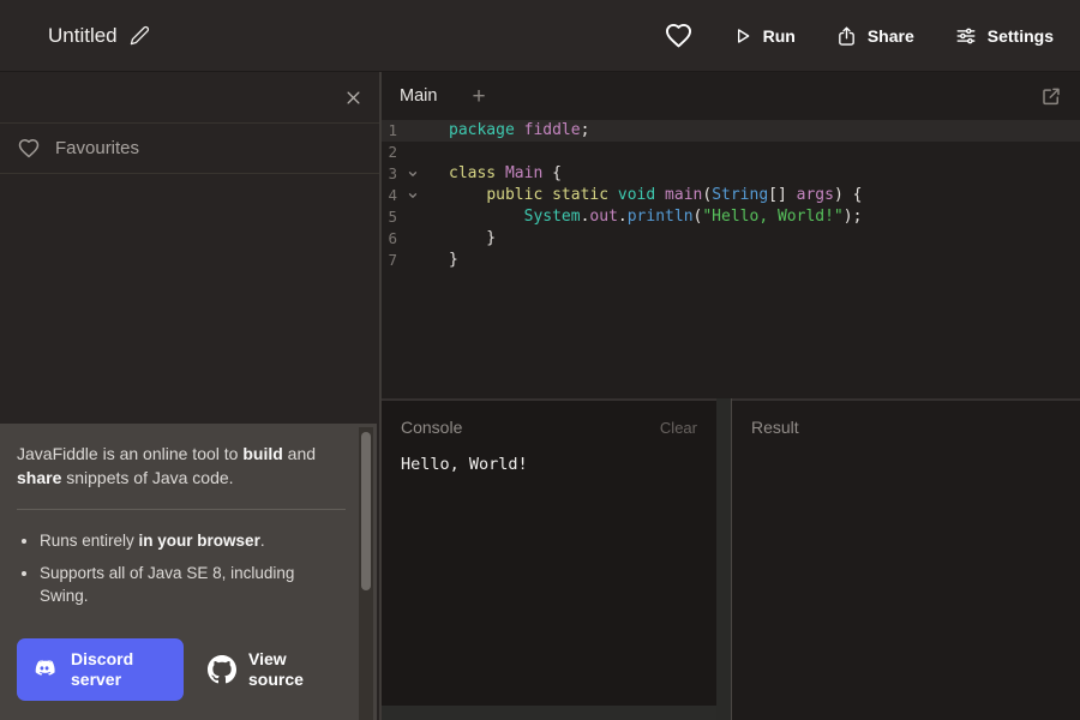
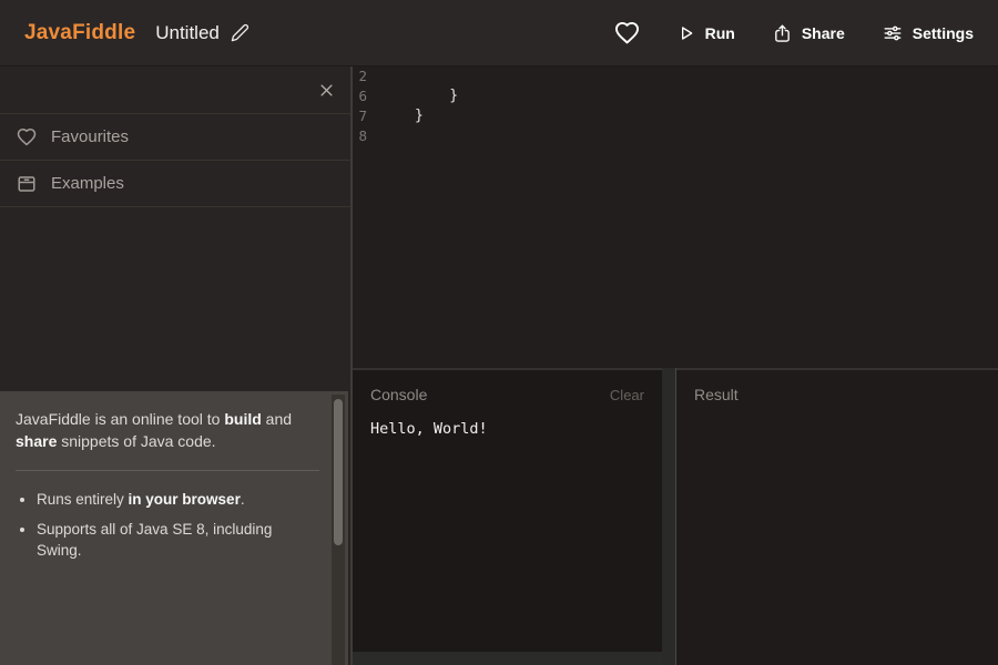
+ JavaFiddle
  Untitled
  Run
  Share
  Settings
  Favourites
+ Examples
  JavaFiddle is an online tool to build and share snippets of Java code.
  Runs entirely in your browser.
  Supports all of Java SE 8, including Swing.
- Discord
- server
- View
- source
- Main
- +
- 1
- package fiddle;
  2
- 3
- class Main {
- 4
- public static void main(String[] args) {
- 5
- System.out.println("Hello, World!");
  6
  }
  7
  }
+ 8
  Console
  Clear
  Hello, World!
  Result
